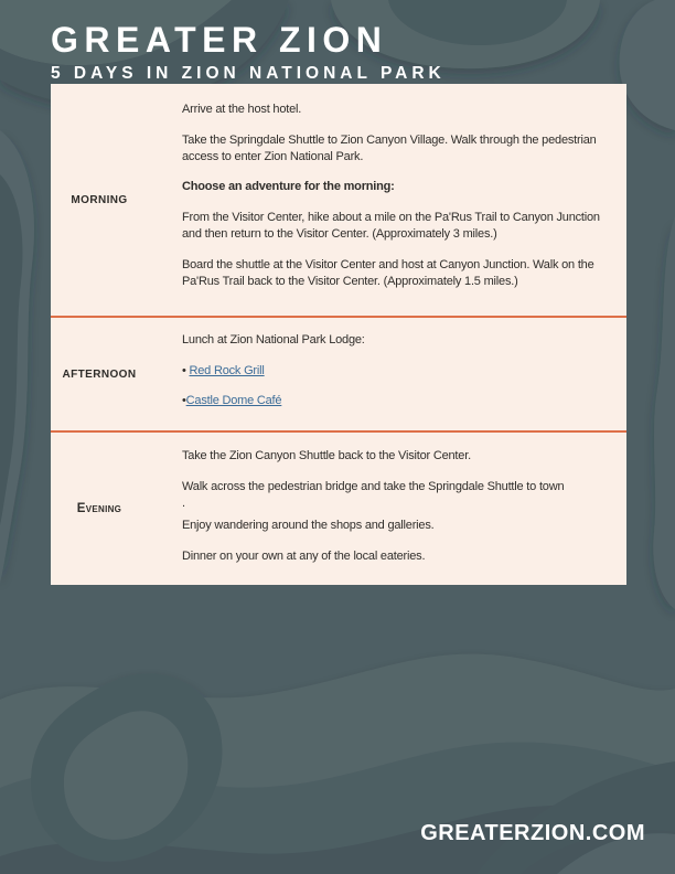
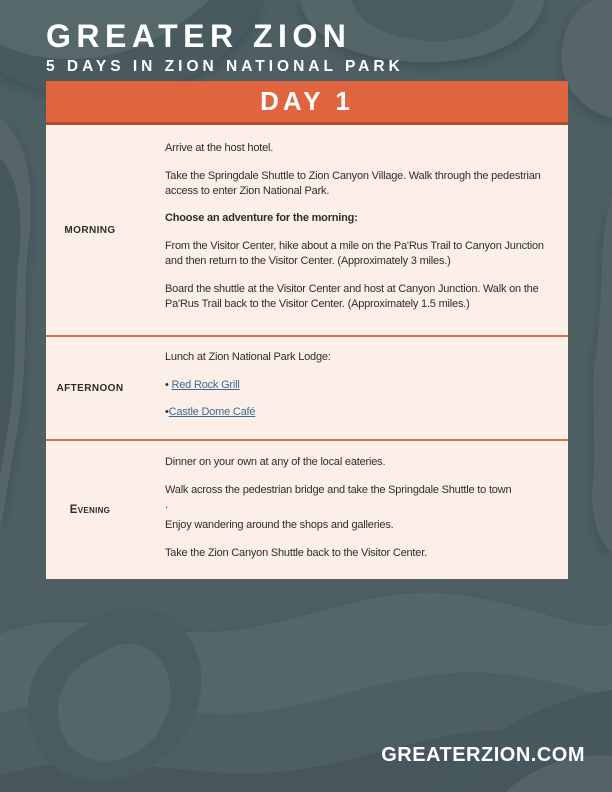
  GREATER ZION
  5 DAYS IN ZION NATIONAL PARK
+ DAY 1
  MORNING
  Arrive at the host hotel.
  Take the Springdale Shuttle to Zion Canyon Village. Walk through the pedes­trian access to enter Zion National Park.
  Choose an adventure for the morning:
  From the Visitor Center, hike about a mile on the Pa'Rus Trail to Canyon Junc­tion and then return to the Visitor Center. (Approximately 3 miles.)
  Board the shuttle at the Visitor Center and host at Canyon Junction. Walk on the Pa'Rus Trail back to the Visitor Center. (Approximately 1.5 miles.)
  AFTERNOON
  Lunch at Zion National Park Lodge:
  • Red Rock Grill
  •Castle Dome Café
  Evening
- Take the Zion Canyon Shuttle back to the Visitor Center.
+ Dinner on your own at any of the local eateries.
  Walk across the pedestrian bridge and take the Springdale Shuttle to town
  .
  Enjoy wandering around the shops and galleries.
- Dinner on your own at any of the local eateries.
+ Take the Zion Canyon Shuttle back to the Visitor Center.
  GREATERZION.COM
